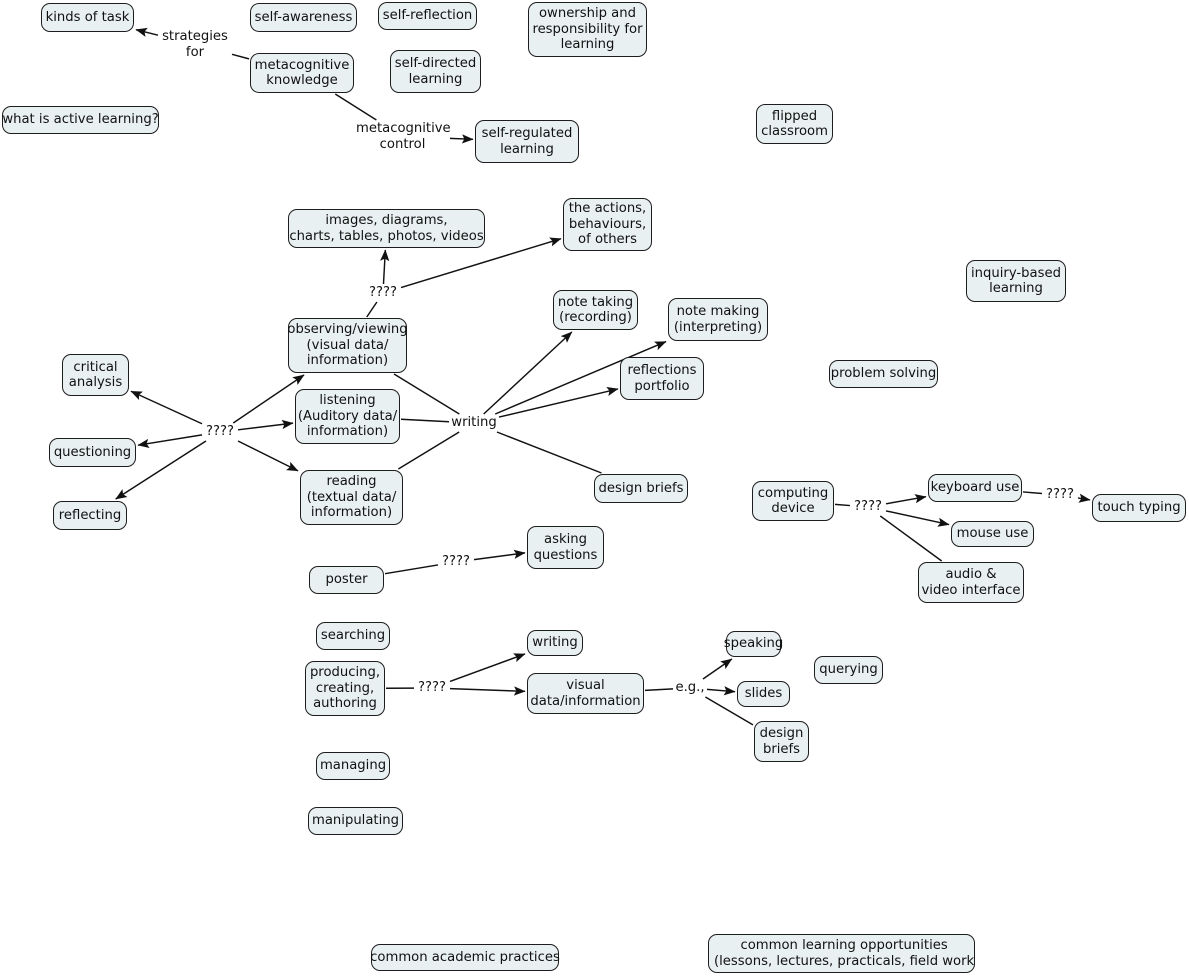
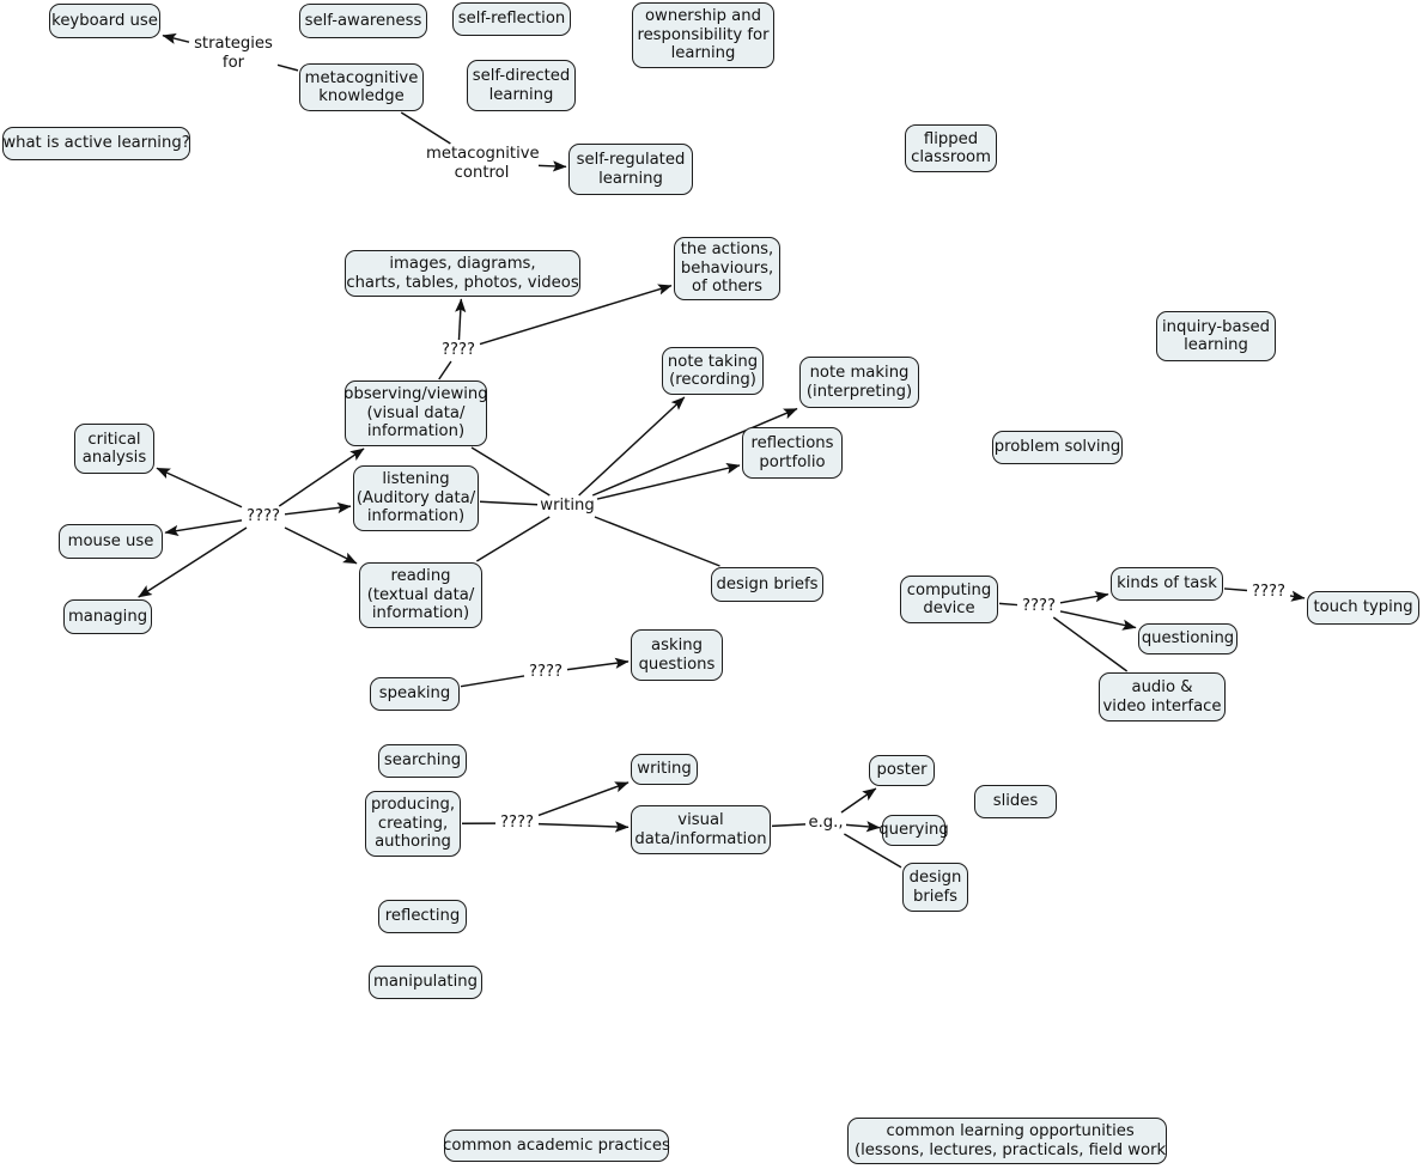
- kinds of task
+ keyboard use
  self-awareness
  self-reflection
  ownership and
  responsibility for
  learning
  metacognitive
  knowledge
  self-directed
  learning
  what is active learning?
  self-regulated
  learning
  flipped
  classroom
  images, diagrams,
  charts, tables, photos, videos
  the actions,
  behaviours,
  of others
  inquiry-based
  learning
  note taking
  (recording)
  note making
  (interpreting)
  observing/viewing
  (visual data/
  information)
  critical
  analysis
  reflections
  portfolio
  problem solving
  listening
  (Auditory data/
  information)
- questioning
+ mouse use
  reading
  (textual data/
  information)
  design briefs
- reflecting
+ managing
- keyboard use
+ kinds of task
  touch typing
  computing
  device
- mouse use
+ questioning
  asking
  questions
- poster
+ speaking
  audio &
  video interface
  searching
  writing
- speaking
+ poster
- querying
+ slides
  producing,
  creating,
  authoring
  visual
  data/information
- slides
+ querying
  design
  briefs
- managing
+ reflecting
  manipulating
  common academic practices
  common learning opportunities
  (lessons, lectures, practicals, field work
  strategies
  for
  metacognitive
  control
  ????
  ????
  writing
  ????
  ????
  ????
  ????
  e.g.,
